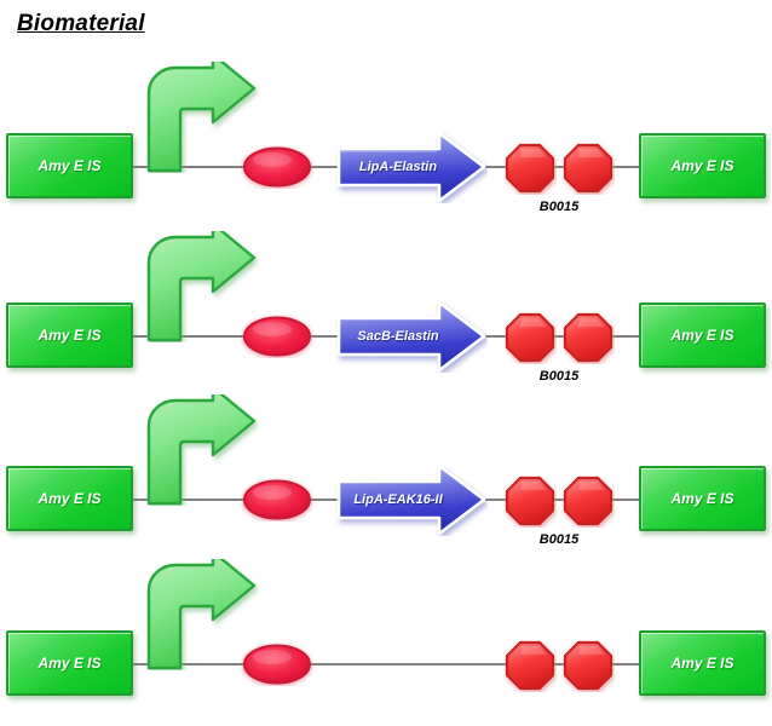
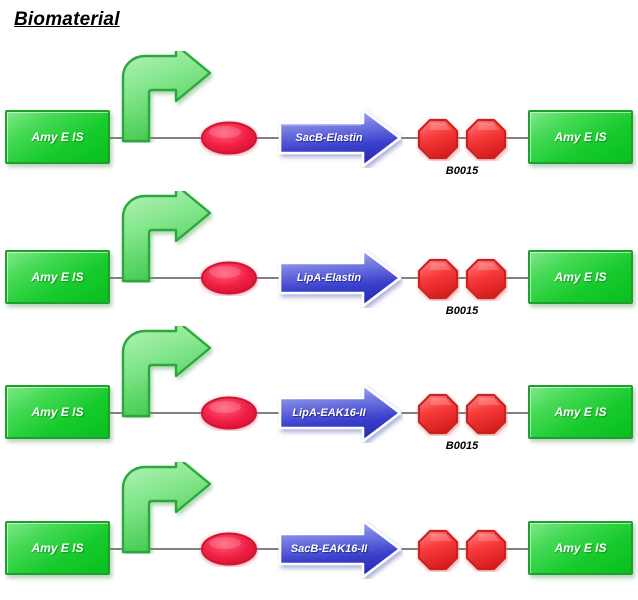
  Biomaterial
  Amy E IS
- LipA-Elastin
+ SacB-Elastin
  B0015
  Amy E IS
  Amy E IS
- SacB-Elastin
+ LipA-Elastin
  B0015
  Amy E IS
  Amy E IS
  LipA-EAK16-II
  B0015
  Amy E IS
  Amy E IS
+ SacB-EAK16-II
  Amy E IS
